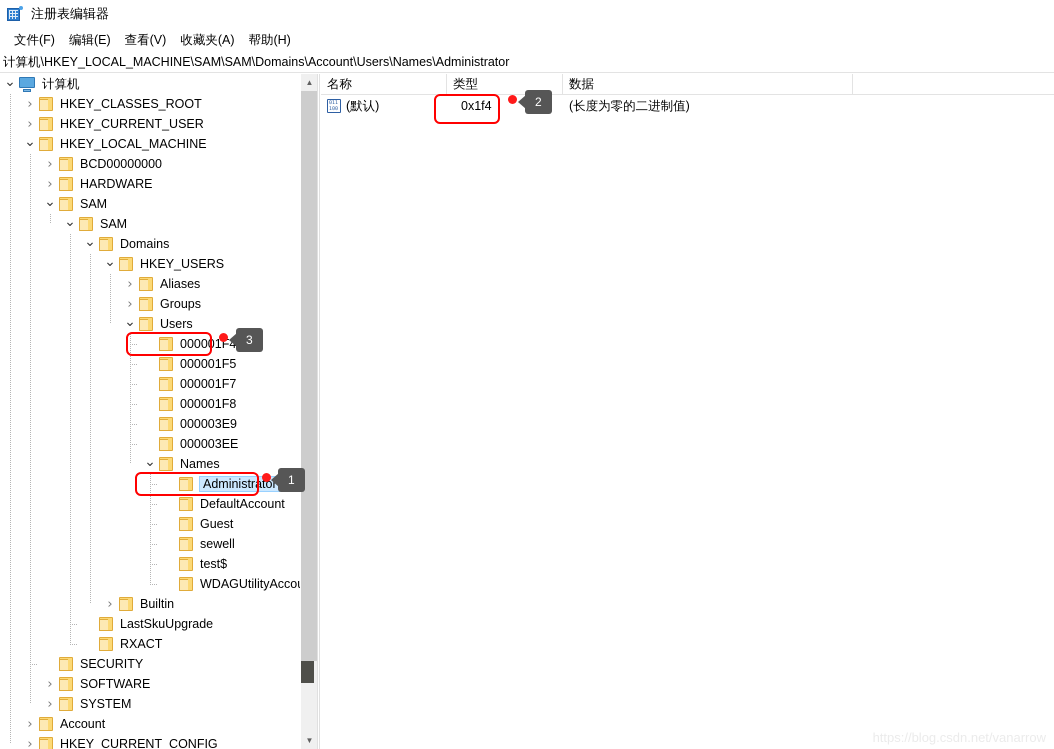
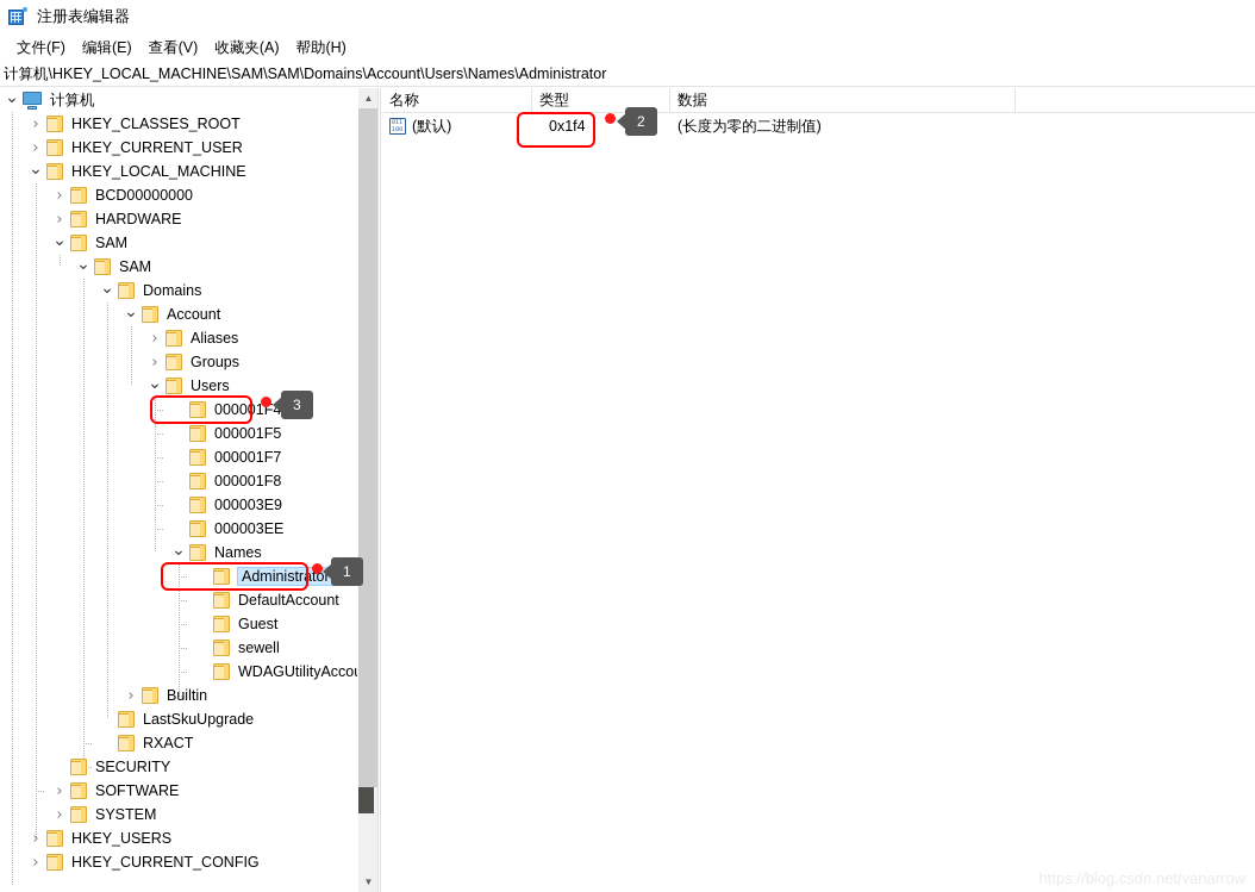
  注册表编辑器
  文件(F)
  编辑(E)
  查看(V)
  收藏夹(A)
  帮助(H)
  计算机\HKEY_LOCAL_MACHINE\SAM\SAM\Domains\Account\Users\Names\Administrator
  ⌄
  计算机
  ›
  HKEY_CLASSES_ROOT
  ›
  HKEY_CURRENT_USER
  ⌄
  HKEY_LOCAL_MACHINE
  ›
  BCD00000000
  ›
  HARDWARE
  ⌄
  SAM
  ⌄
  SAM
  ⌄
  Domains
  ⌄
- HKEY_USERS
+ Account
  ›
  Aliases
  ›
  Groups
  ⌄
  Users
  000001F
  000001F5
  000001F7
  000001F8
  000003E9
  000003EE
  ⌄
  Names
  Administrato
  DefaultAccount
  Guest
  sewell
- test$
  WDAGUtilityAcco
  ›
  Builtin
  LastSkuUpgrade
  RXACT
  SECURITY
  ›
  SOFTWARE
  ›
  SYSTEM
  ›
- Account
+ HKEY_USERS
  ›
  HKEY_CURRENT_CONFIG
  ▲
  ▼
  名称
  类型
  数据
  (默认)
  0x1f4
  (长度为零的二进制值)
  2
  3
  1
